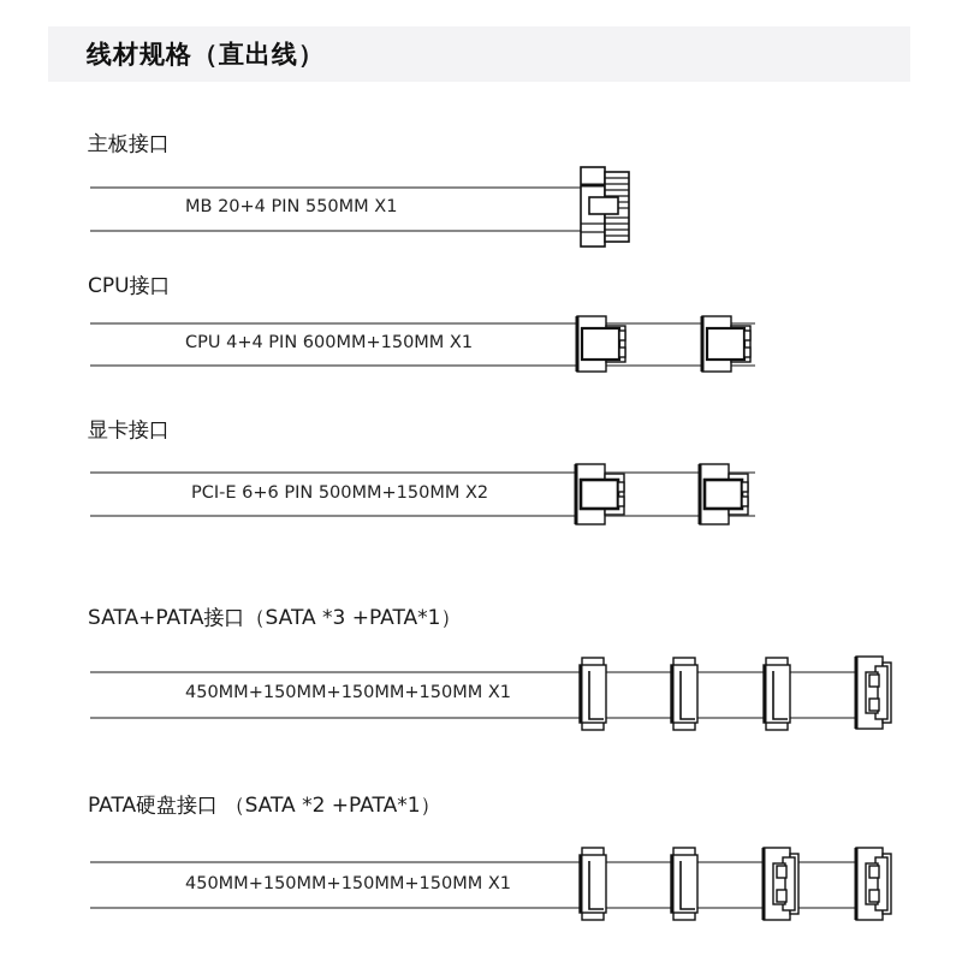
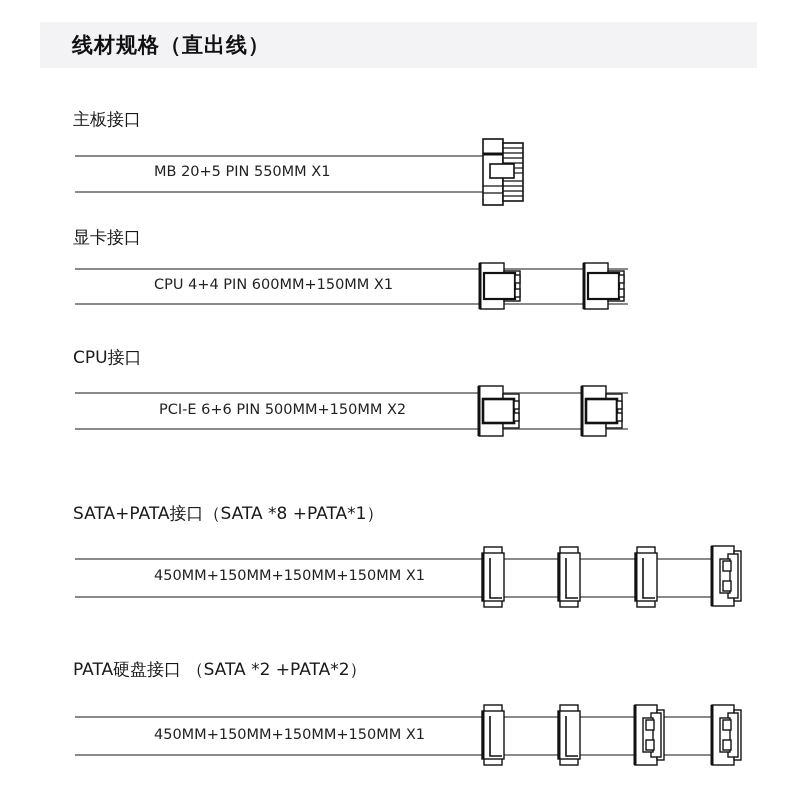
  线材规格（直出线）
  主板接口
- MB 20+4 PIN 550MM X1
+ MB 20+5 PIN 550MM X1
- CPU接口
+ 显卡接口
  CPU 4+4 PIN 600MM+150MM X1
- 显卡接口
+ CPU接口
  PCI-E 6+6 PIN 500MM+150MM X2
- SATA+PATA接口（SATA *3 +PATA*1）
+ SATA+PATA接口（SATA *8 +PATA*1）
  450MM+150MM+150MM+150MM X1
- PATA硬盘接口 （SATA *2 +PATA*1）
+ PATA硬盘接口 （SATA *2 +PATA*2）
  450MM+150MM+150MM+150MM X1
